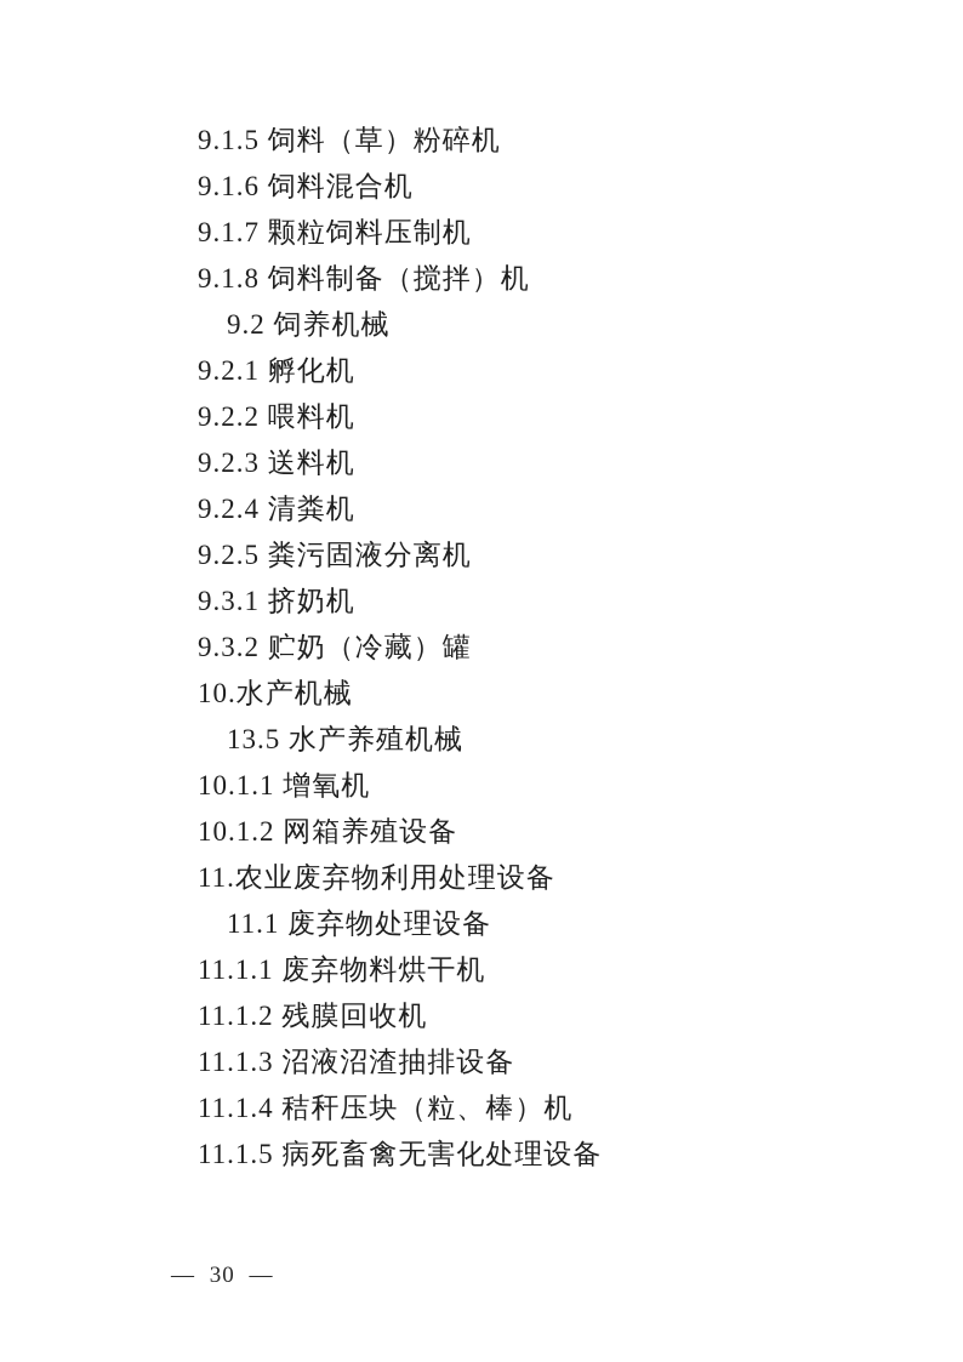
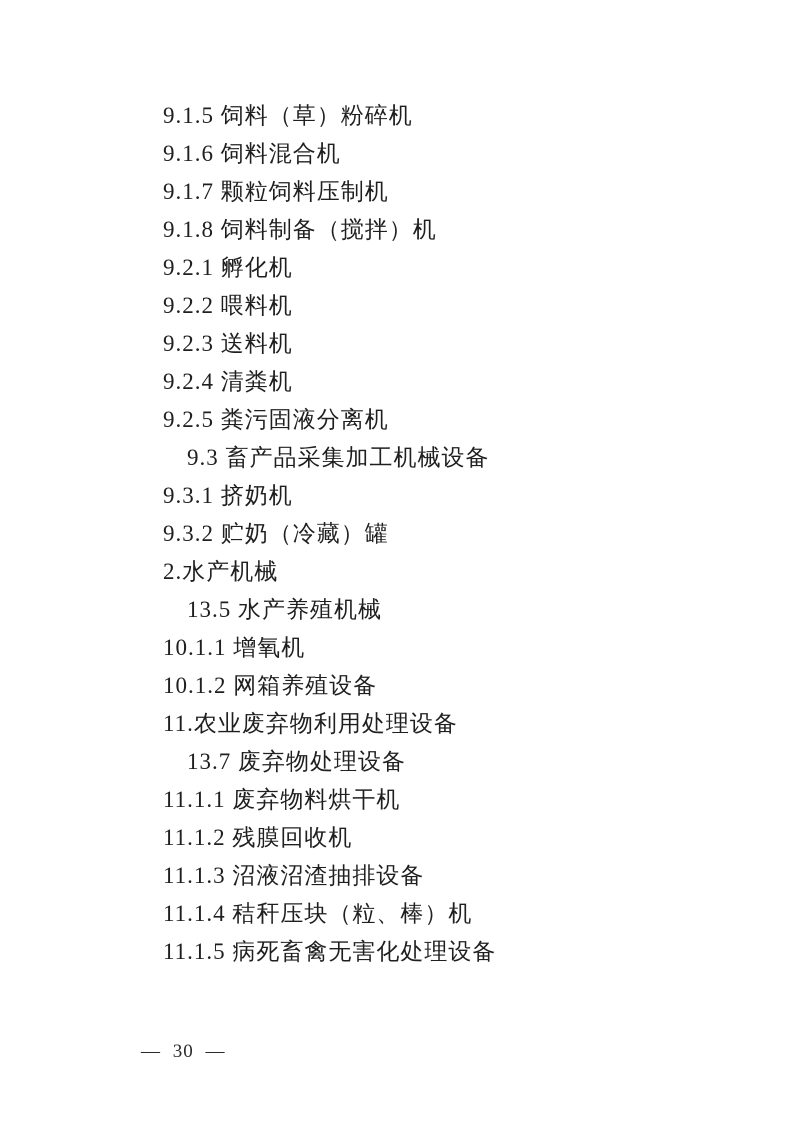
  9.1.5 饲料（草）粉碎机
  9.1.6 饲料混合机
  9.1.7 颗粒饲料压制机
  9.1.8 饲料制备（搅拌）机
- 9.2 饲养机械
  9.2.1 孵化机
  9.2.2 喂料机
  9.2.3 送料机
  9.2.4 清粪机
  9.2.5 粪污固液分离机
+ 9.3 畜产品采集加工机械设备
  9.3.1 挤奶机
  9.3.2 贮奶（冷藏）罐
- 10.水产机械
+ 2.水产机械
  13.5 水产养殖机械
  10.1.1 增氧机
  10.1.2 网箱养殖设备
  11.农业废弃物利用处理设备
- 11.1 废弃物处理设备
+ 13.7 废弃物处理设备
  11.1.1 废弃物料烘干机
  11.1.2 残膜回收机
  11.1.3 沼液沼渣抽排设备
  11.1.4 秸秆压块（粒、棒）机
  11.1.5 病死畜禽无害化处理设备
  — 30 —
